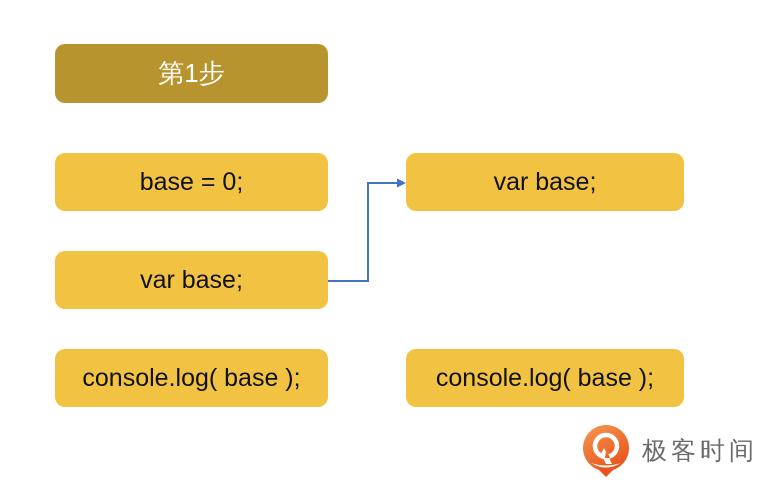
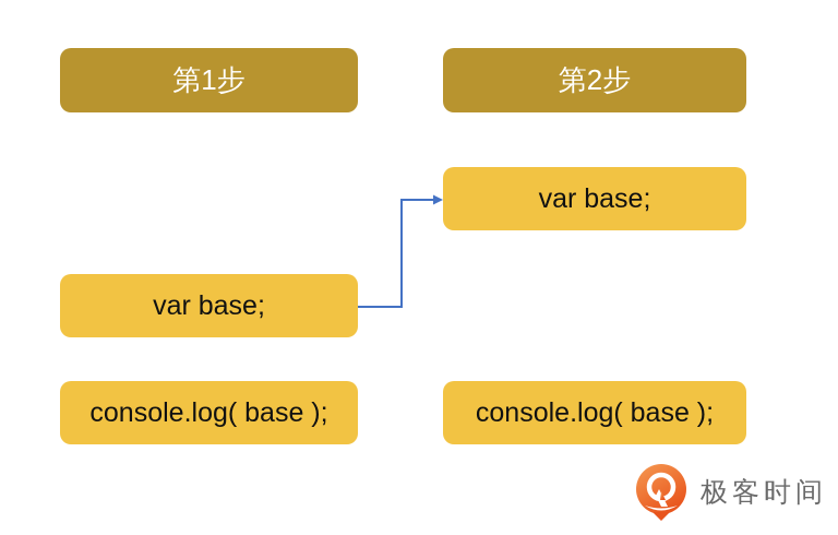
  第1步
- base = 0;
  var base;
  console.log( base );
+ 第2步
  var base;
  console.log( base );
  极客时间
